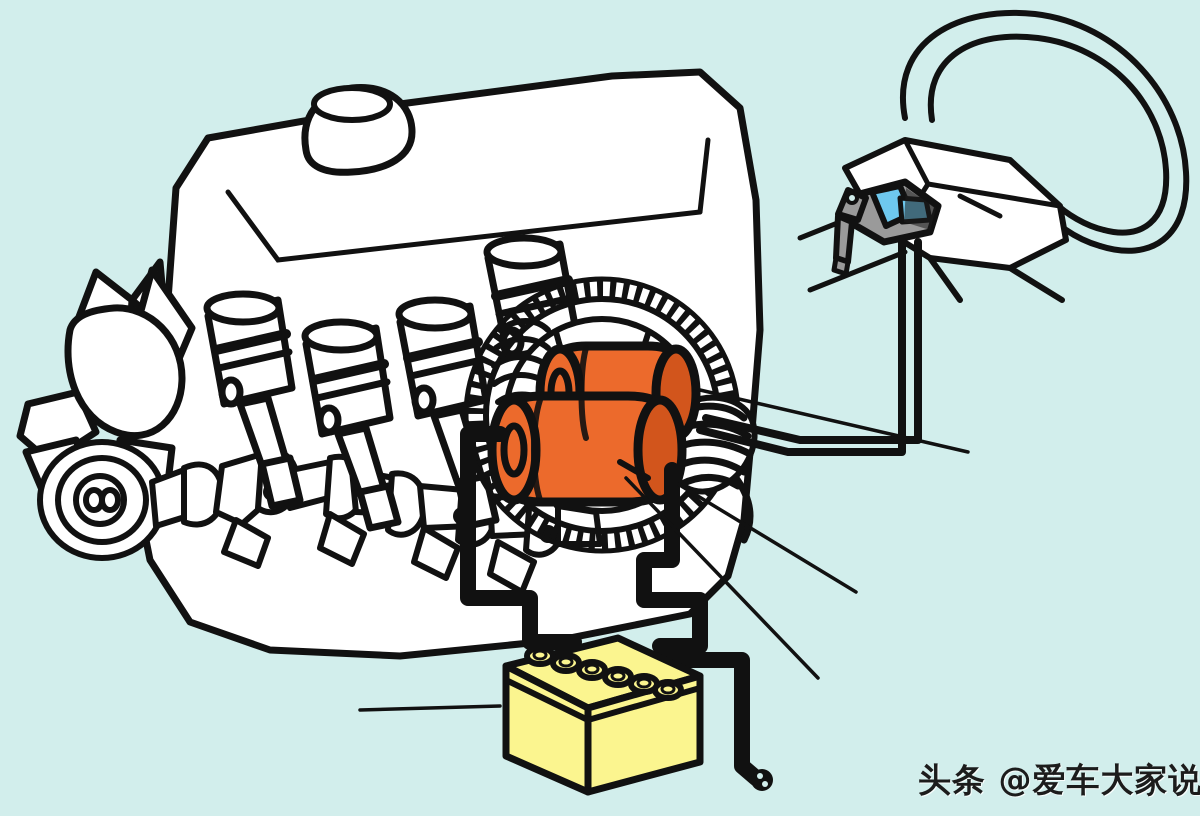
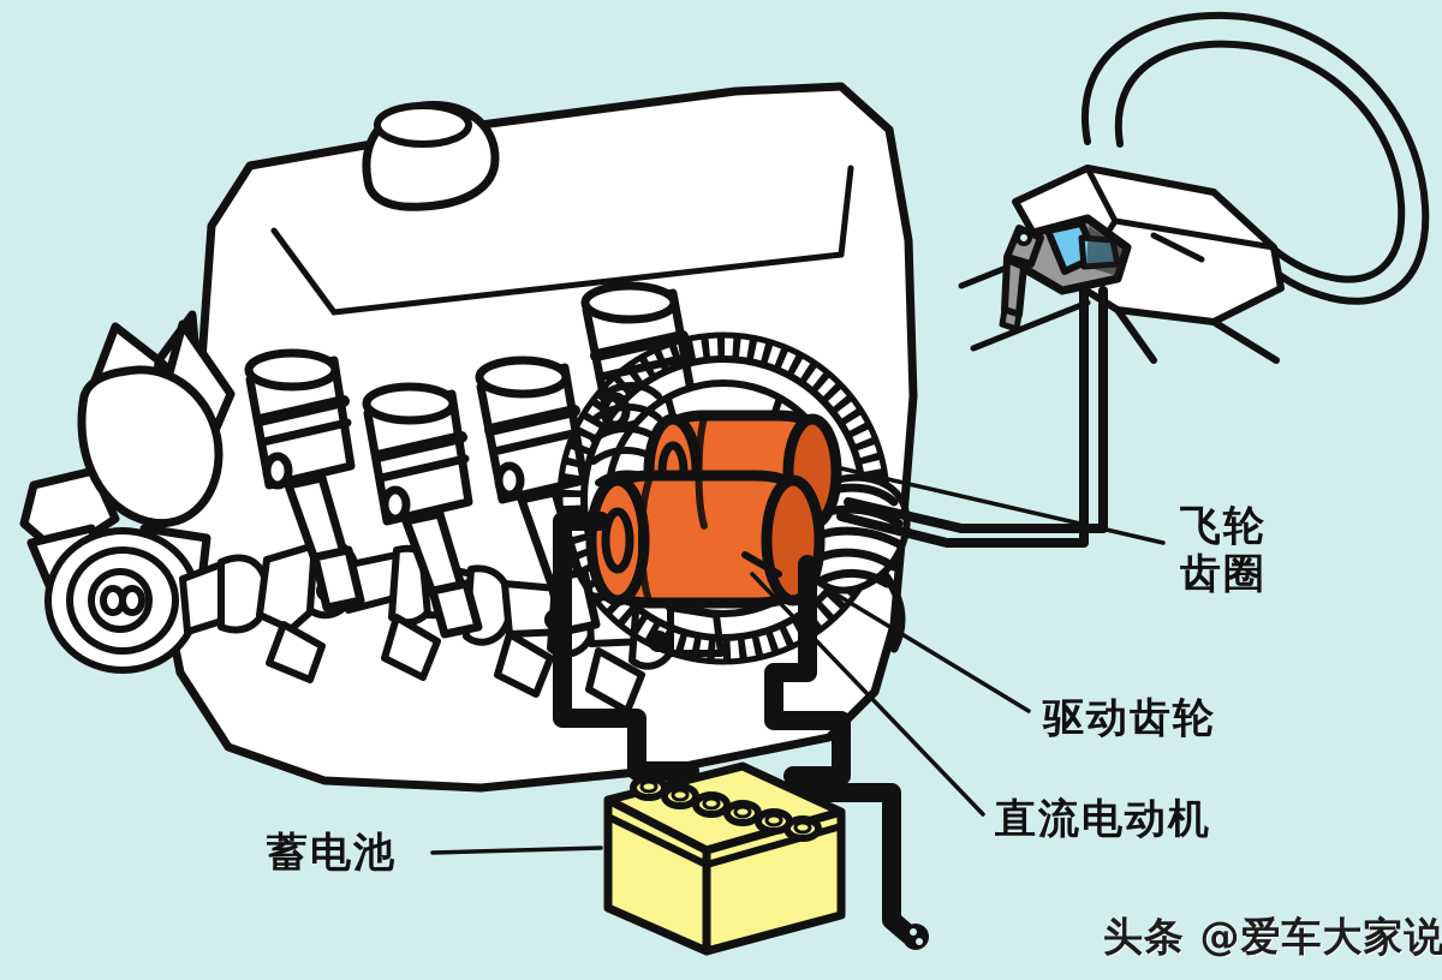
+ 飞轮
+ 齿圈
+ 驱动齿轮
+ 直流电动机
+ 蓄电池
  头条 @爱车大家说
